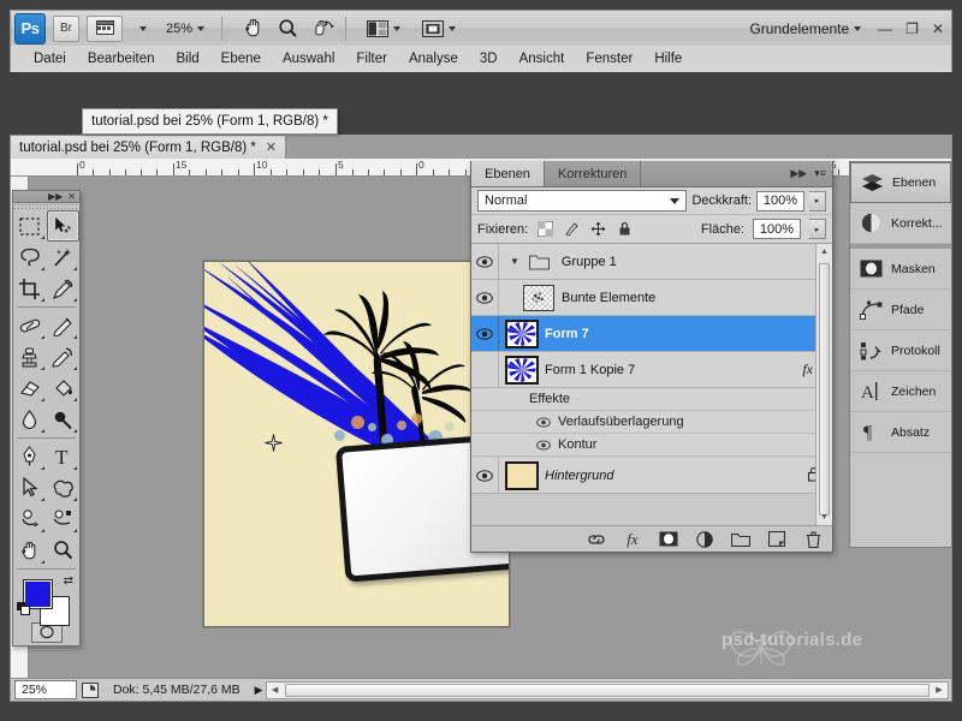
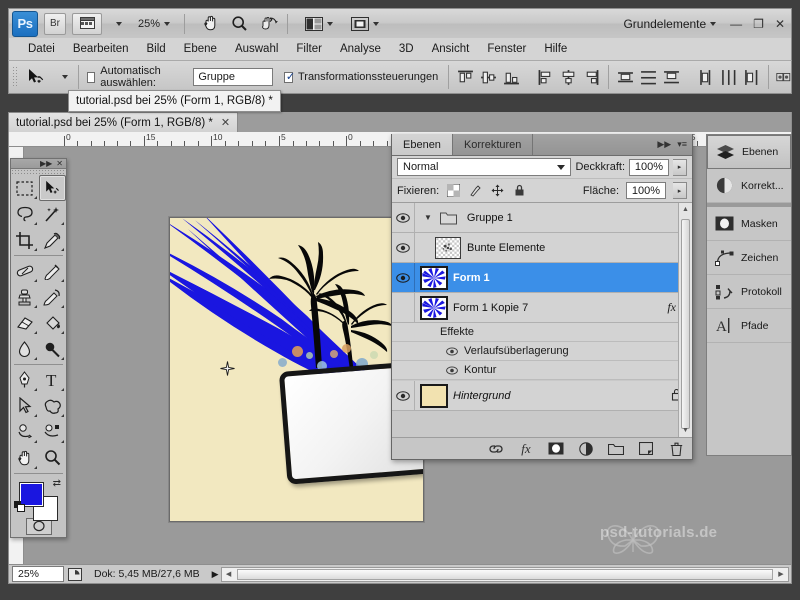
  Ps
  Br
  25%
  Grundelemente
  —
  ❐
  ✕
  Datei
  Bearbeiten
  Bild
  Ebene
  Auswahl
  Filter
  Analyse
  3D
  Ansicht
  Fenster
  Hilfe
+ Automatisch auswählen:
+ Gruppe
+ Transformationssteuerungen
  tutorial.psd bei 25% (Form 1, RGB/8) *
  ✕
  tutorial.psd bei 25% (Form 1, RGB/8) *
  0
  15
  10
  5
  0
  psd-tutorials.de
  Ebenen
  Korrekturen
  ▶▶
  ▾≡
  Normal
  Deckkraft:
  100%
  Fixieren:
  Fläche:
  100%
  ▼
  Gruppe 1
  Bunte Elemente
- Form 7
+ Form 1
  Form 1 Kopie 7
  fx
  Effekte
  Verlaufsüberlagerung
  Kontur
  Hintergrund
  fx
  Ebenen
  Korrekt...
  Masken
- Pfade
+ Zeichen
  Protokoll
  A
- Zeichen
+ Pfade
- ¶
- Absatz
  ▶▶
  ✕
  T
  ⇄
  25%
  Dok: 5,45 MB/27,6 MB
  ▶
